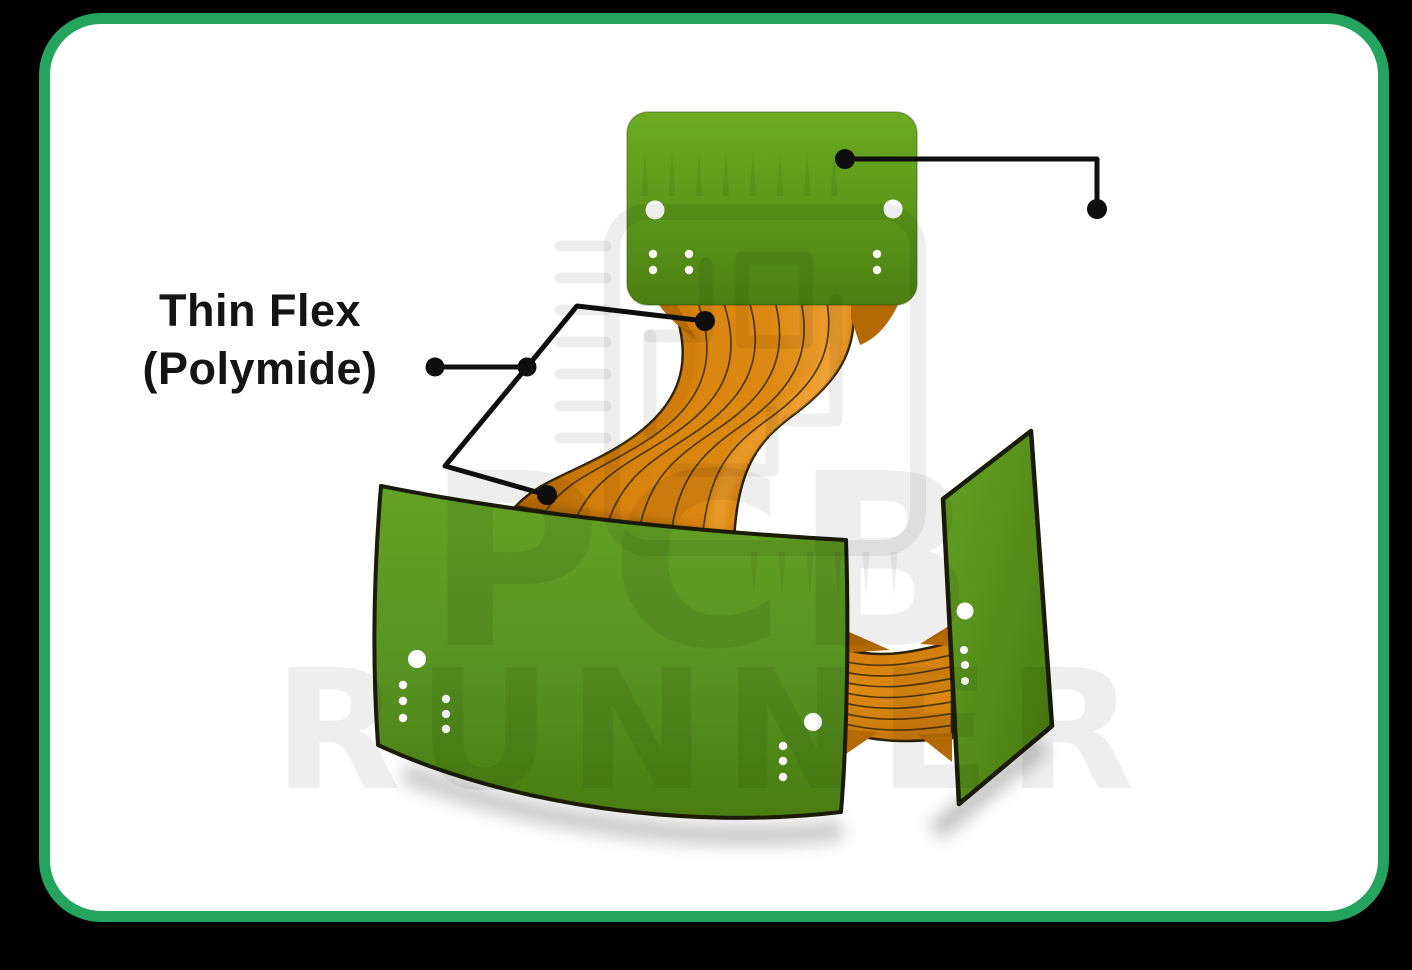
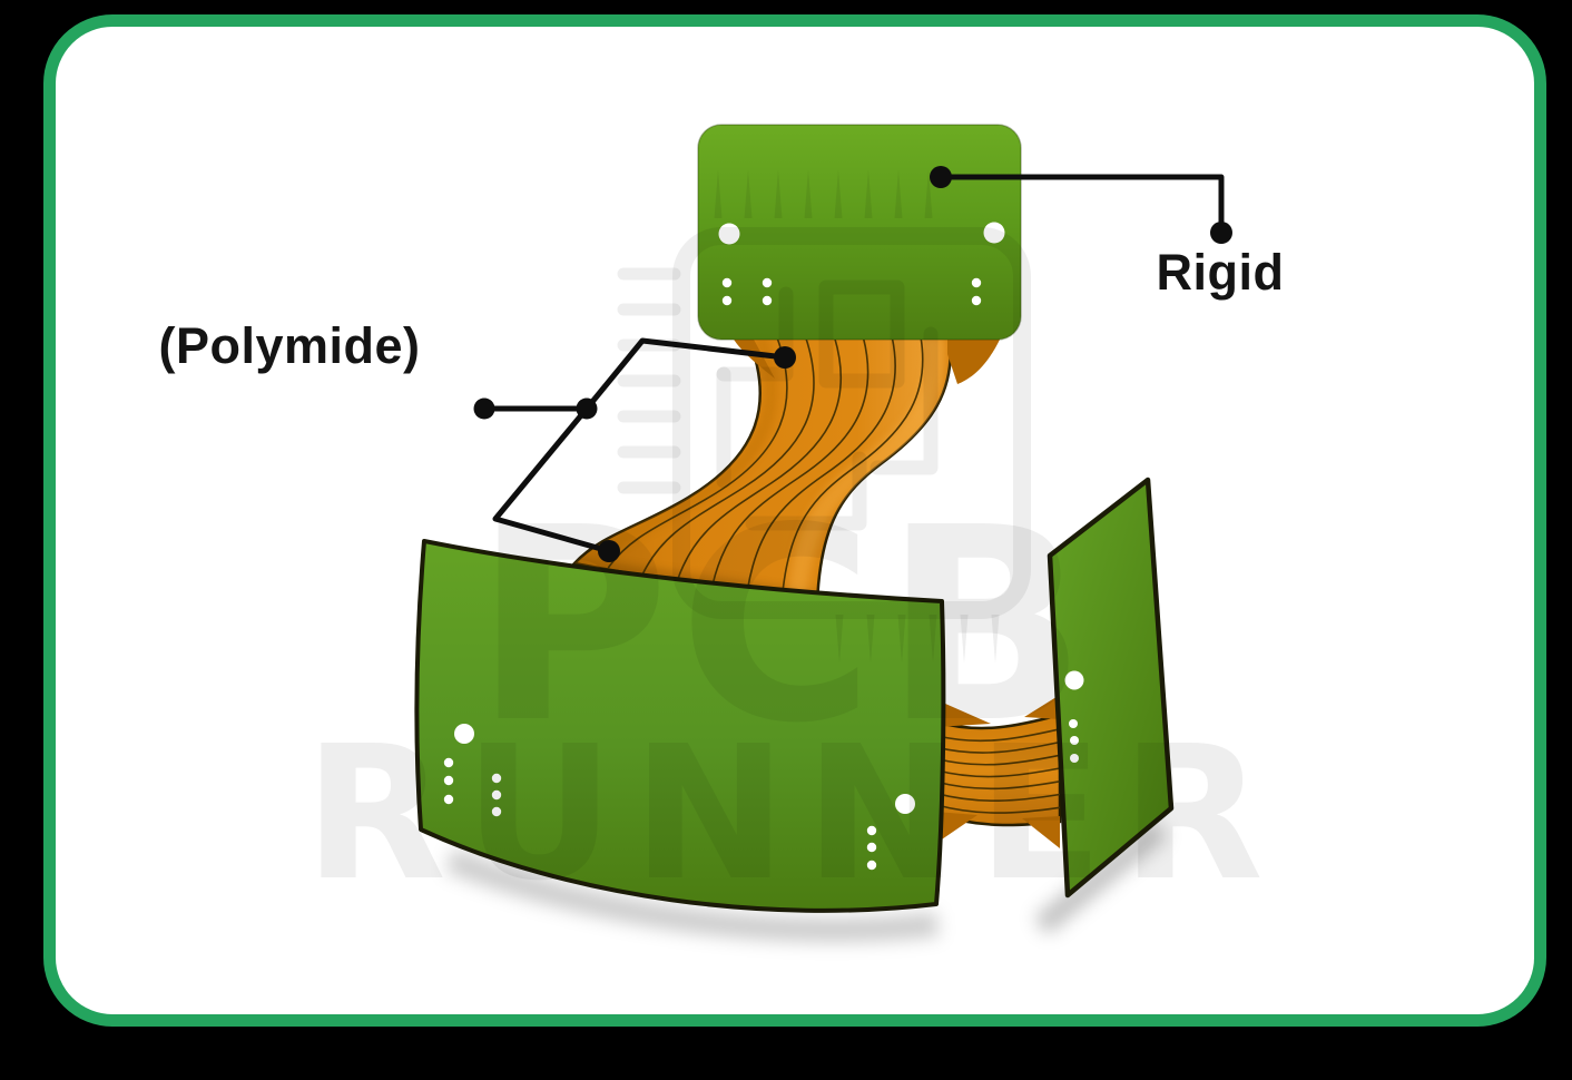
  PCB
  RUNNER
- Thin Flex
  (Polymide)
+ Rigid
